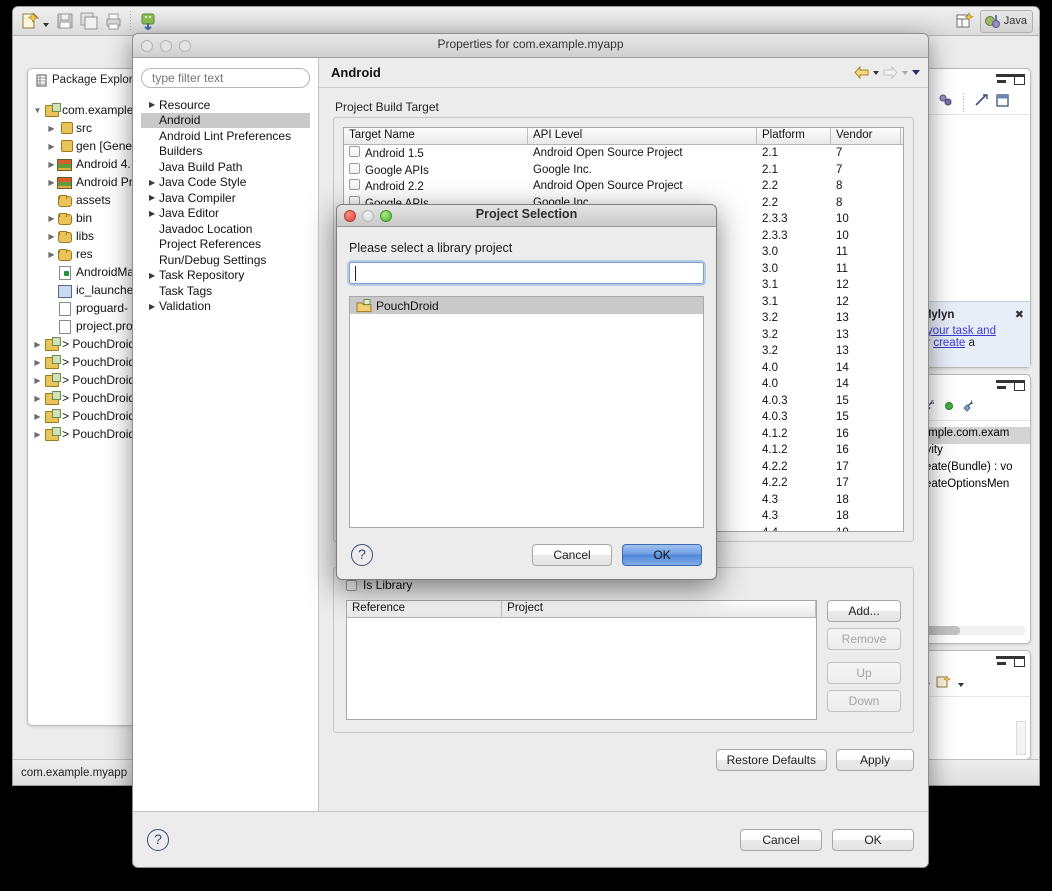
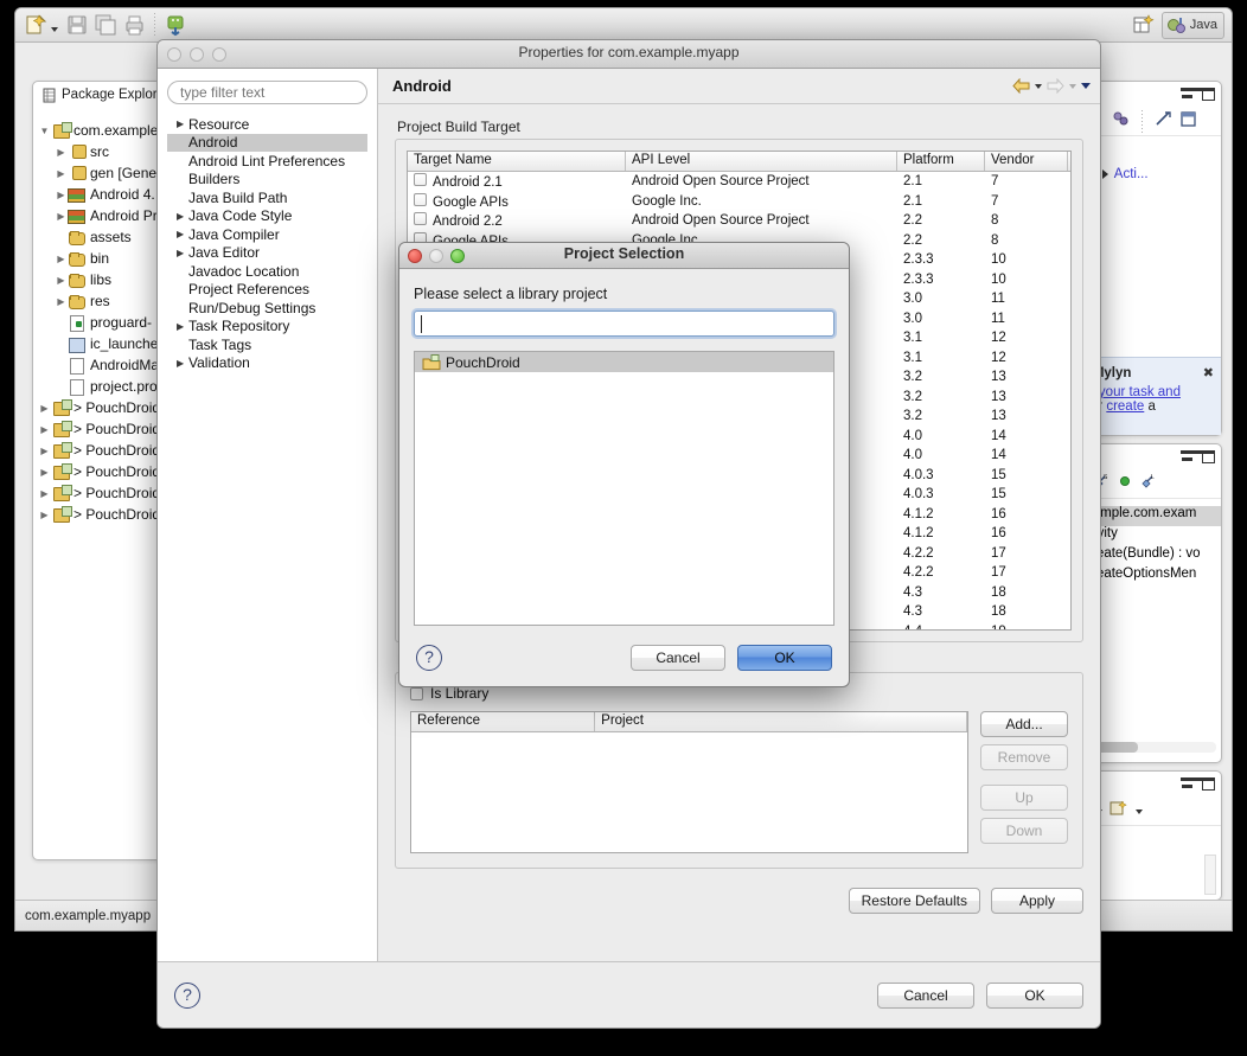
  Java
  Package Explor
  ▼
  com.example
  ▶
  src
  ▶
  gen [Gene
  ▶
  Android 4.
  ▶
  Android Pr
  assets
  ▶
  bin
  ▶
  libs
  ▶
  res
- AndroidMa
+ proguard-
  ic_launche
- proguard-
+ AndroidMa
  project.pro
  ▶
  > PouchDroi
  ▶
  > PouchDroi
  ▶
  > PouchDroi
  ▶
  > PouchDroi
  ▶
  > PouchDroi
  ▶
  > PouchDroi
+ Acti...
  ✖
  your task and
  mple.com.exam
  ate(Bundle) : vo
  ateOptionsMen
  com.example.myapp
  Properties for com.example.myapp
  type filter text
  ▶
  Resource
  Android
  Android Lint Preferences
  Builders
  Java Build Path
  ▶
  Java Code Style
  ▶
  Java Compiler
  ▶
  Java Editor
  Javadoc Location
  Project References
  Run/Debug Settings
  ▶
  Task Repository
  Task Tags
  ▶
  Validation
  Android
  Project Build Target
  Target Name
  API Level
  Platform
  Vendor
- Android 1.5
+ Android 2.1
  Android Open Source Project
  2.1
  7
  Google APIs
  Google Inc.
  2.1
  7
  Android 2.2
  Android Open Source Project
  2.2
  8
  Google Inc.
  2.2
  8
  2.3.3
  10
  2.3.3
  10
  3.0
  11
  3.0
  11
  3.1
  12
  3.1
  12
  3.2
  13
  3.2
  13
  3.2
  13
  4.0
  14
  4.0
  14
  4.0.3
  15
  4.0.3
  15
  4.1.2
  16
  4.1.2
  16
  4.2.2
  17
  4.2.2
  17
  4.3
  18
  4.3
  18
  Is Library
  Reference
  Project
  Add...
  Remove
  Up
  Down
  Restore Defaults
  Apply
  ?
  Cancel
  OK
  Project Selection
  Please select a library project
  PouchDroid
  ?
  Cancel
  OK
